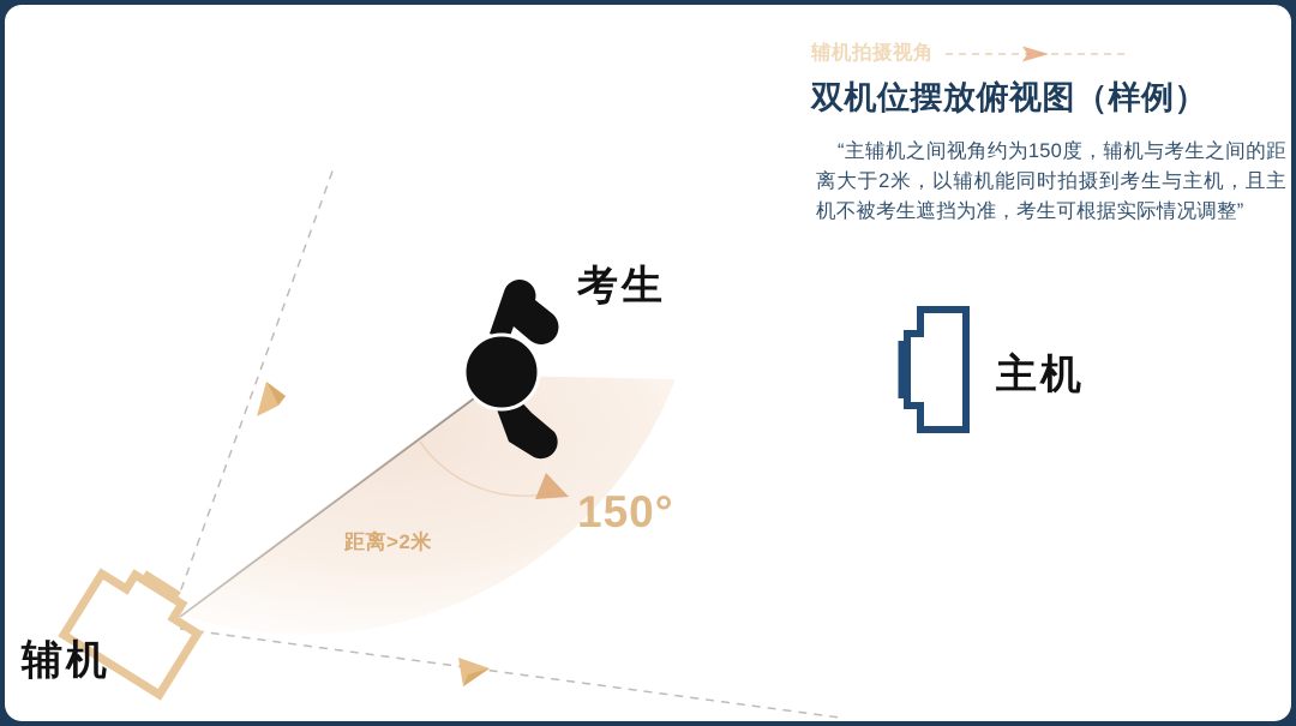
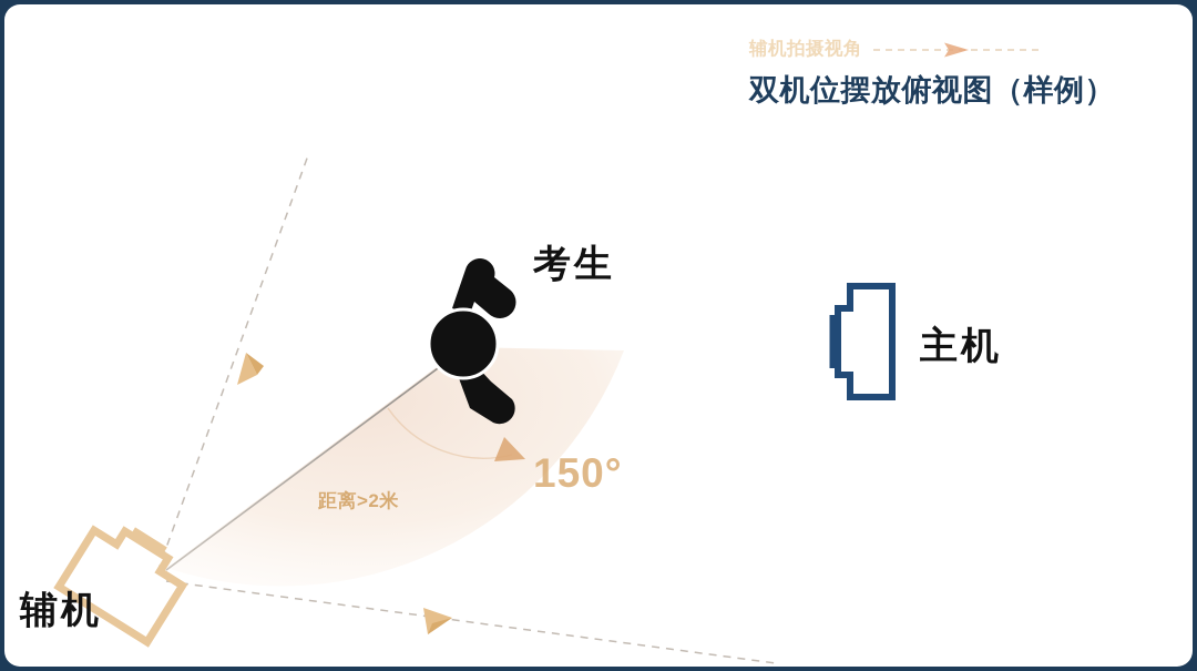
  辅机拍摄视角
  双机位摆放俯视图（样例）
- “主辅机之间视角约为150度，辅机与考生之间的距离大于2米，以辅机能同时拍摄到考生与主机，且主机不被考生遮挡为准，考生可根据实际情况调整”
  考生
  主机
  辅机
  150°
  距离>2米
